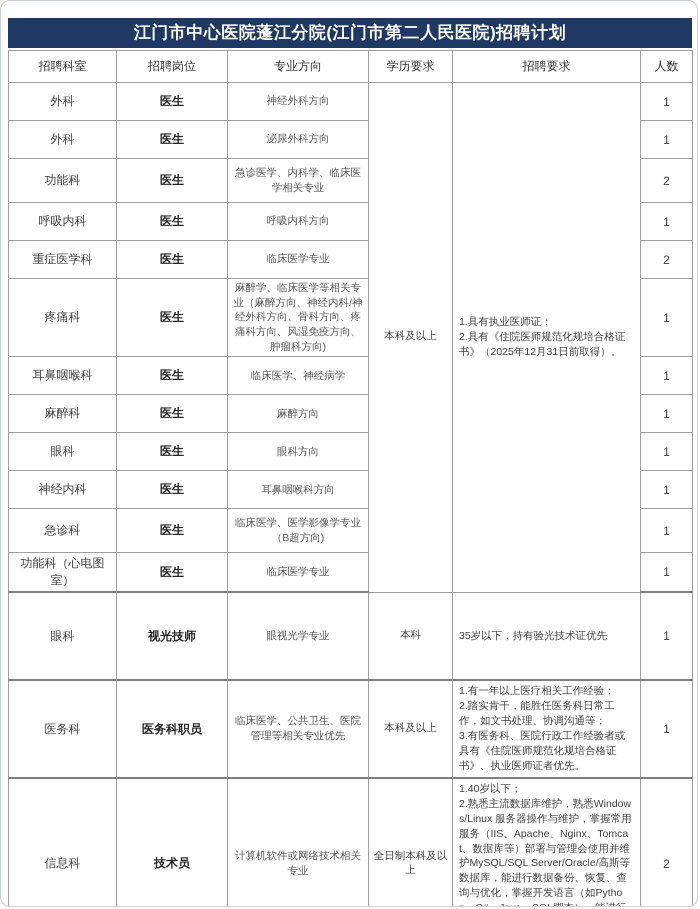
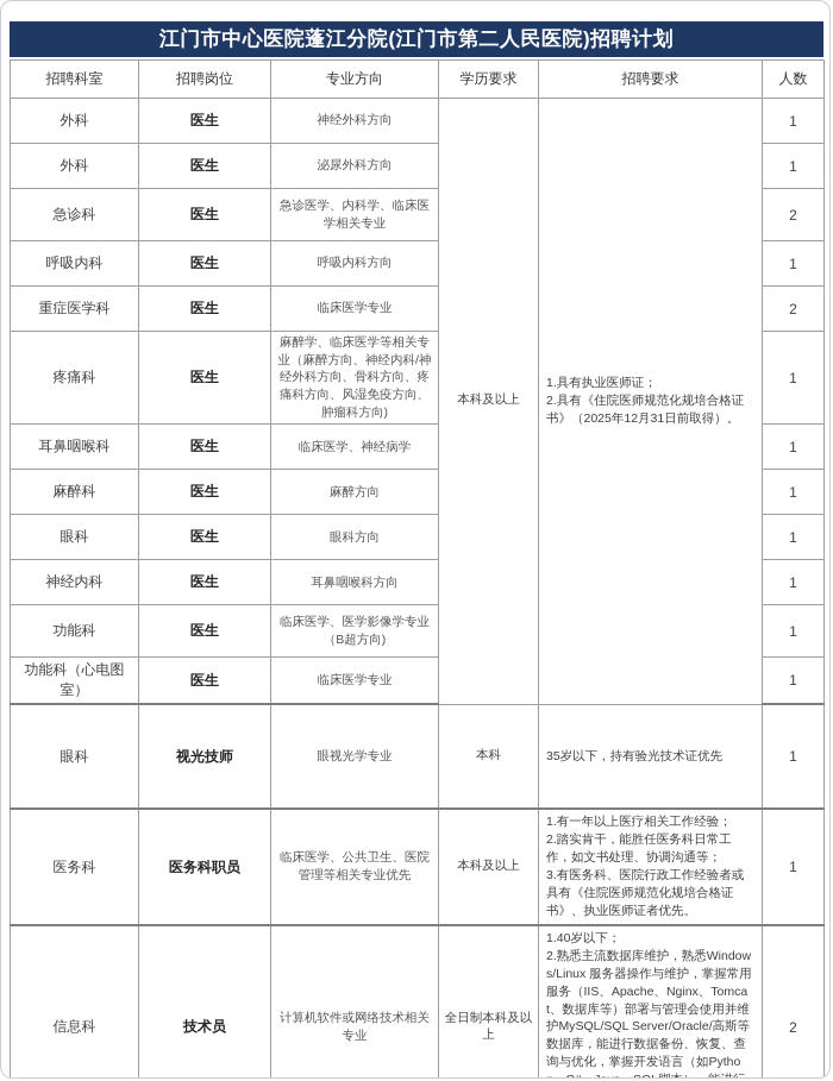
  江门市中心医院蓬江分院(江门市第二人民医院)招聘计划
  招聘科室	招聘岗位	专业方向	学历要求	招聘要求	人数
  外科	医生	神经外科方向	本科及以上	1.具有执业医师证； 2.具有《住院医师规范化规培合格证书》（2025年12月31日前取得）。	1
  外科	医生	泌尿外科方向	1
- 功能科	医生	急诊医学、内科学、临床医学相关专业	2
+ 急诊科	医生	急诊医学、内科学、临床医学相关专业	2
  呼吸内科	医生	呼吸内科方向	1
  重症医学科	医生	临床医学专业	2
  疼痛科	医生	麻醉学、临床医学等相关专业（麻醉方向、神经内科/神经外科方向、骨科方向、疼痛科方向、风湿免疫方向、肿瘤科方向)	1
  耳鼻咽喉科	医生	临床医学、神经病学	1
  麻醉科	医生	麻醉方向	1
  眼科	医生	眼科方向	1
  神经内科	医生	耳鼻咽喉科方向	1
- 急诊科	医生	临床医学、医学影像学专业（B超方向)	1
+ 功能科	医生	临床医学、医学影像学专业（B超方向)	1
  功能科（心电图室）	医生	临床医学专业	1
  眼科	视光技师	眼视光学专业	本科	35岁以下，持有验光技术证优先	1
  医务科	医务科职员	临床医学、公共卫生、医院管理等相关专业优先	本科及以上	1.有一年以上医疗相关工作经验； 2.踏实肯干，能胜任医务科日常工作，如文书处理、协调沟通等； 3.有医务科、医院行政工作经验者或具有《住院医师规范化规培合格证书》、执业医师证者优先。	1
  信息科	技术员	计算机软件或网络技术相关专业	全日制本科及以上	1.40岁以下； 2.熟悉主流数据库维护，熟悉Windows/Linux 服务器操作与维护，掌握常用服务（IIS、Apache、Nginx、Tomcat、数据库等）部署与管理会使用并维护MySQL/SQL Server/Oracle/高斯等数据库，能进行数据备份、恢复、查询与优化，掌握开发语言（如Pytho	2
